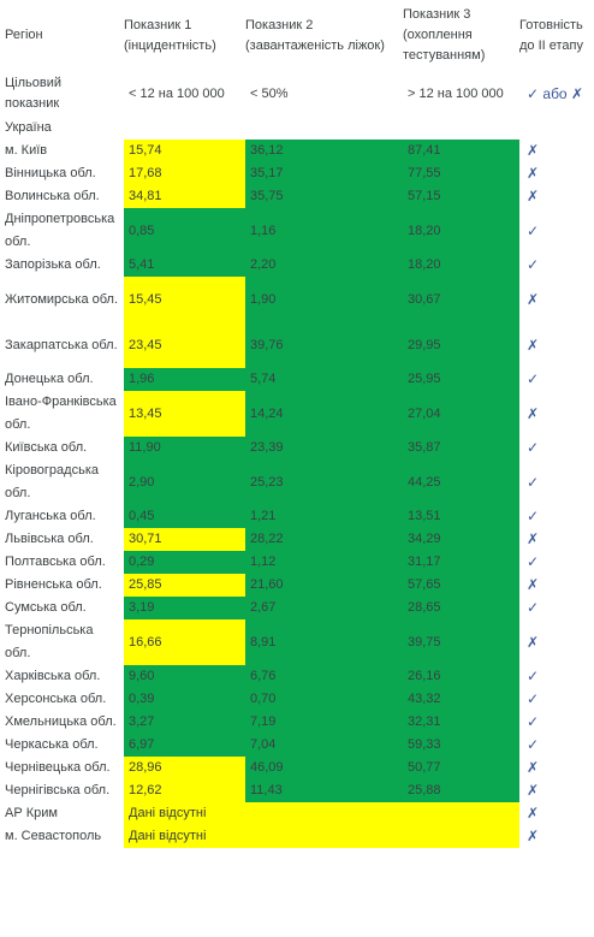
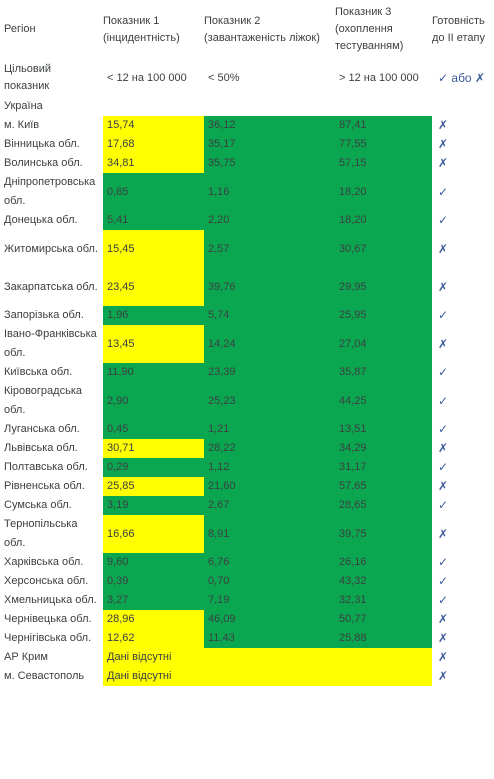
  Регіон	Показник 1 (інцидентність)	Показник 2 (завантаженість ліжок)	Показник 3 (охоплення тестуванням)	Готовність до II етапу
  Цільовий показник	< 12 на 100 000	< 50%	> 12 на 100 000	✓ або ✗
  Україна
  м. Київ	15,74	36,12	87,41	✗
  Вінницька обл.	17,68	35,17	77,55	✗
  Волинська обл.	34,81	35,75	57,15	✗
  Дніпропетровська обл.	0,85	1,16	18,20	✓
- Запорізька обл.	5,41	2,20	18,20	✓
+ Донецька обл.	5,41	2,20	18,20	✓
- Житомирська обл.	15,45	1,90	30,67	✗
+ Житомирська обл.	15,45	2,57	30,67	✗
  Закарпатська обл.	23,45	39,76	29,95	✗
- Донецька обл.	1,96	5,74	25,95	✓
+ Запорізька обл.	1,96	5,74	25,95	✓
  Івано-Франківська обл.	13,45	14,24	27,04	✗
  Київська обл.	11,90	23,39	35,87	✓
  Кіровоградська обл.	2,90	25,23	44,25	✓
  Луганська обл.	0,45	1,21	13,51	✓
  Львівська обл.	30,71	28,22	34,29	✗
  Полтавська обл.	0,29	1,12	31,17	✓
  Рівненська обл.	25,85	21,60	57,65	✗
  Сумська обл.	3,19	2,67	28,65	✓
  Тернопільська обл.	16,66	8,91	39,75	✗
  Харківська обл.	9,60	6,76	26,16	✓
  Херсонська обл.	0,39	0,70	43,32	✓
  Хмельницька обл.	3,27	7,19	32,31	✓
- Черкаська обл.	6,97	7,04	59,33	✓
  Чернівецька обл.	28,96	46,09	50,77	✗
  Чернігівська обл.	12,62	11,43	25,88	✗
  АР Крим	Дані відсутні	✗
  м. Севастополь	Дані відсутні	✗
